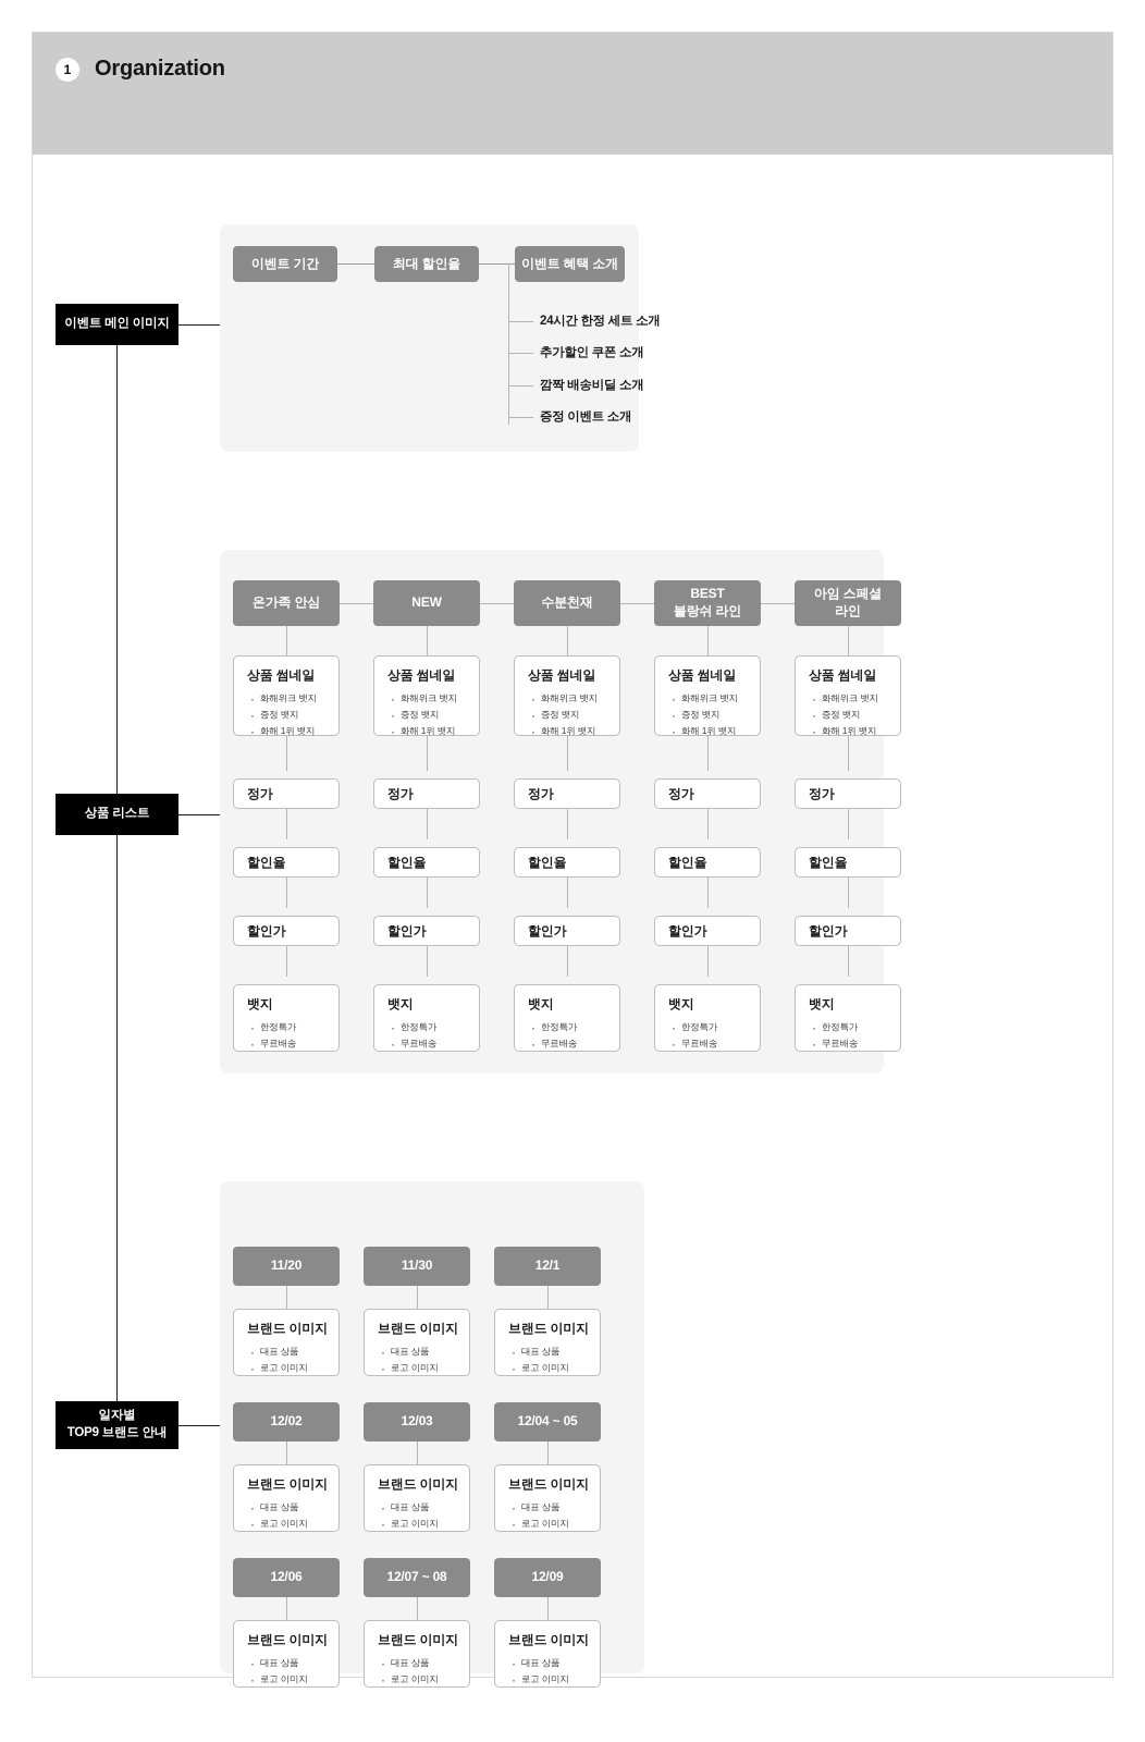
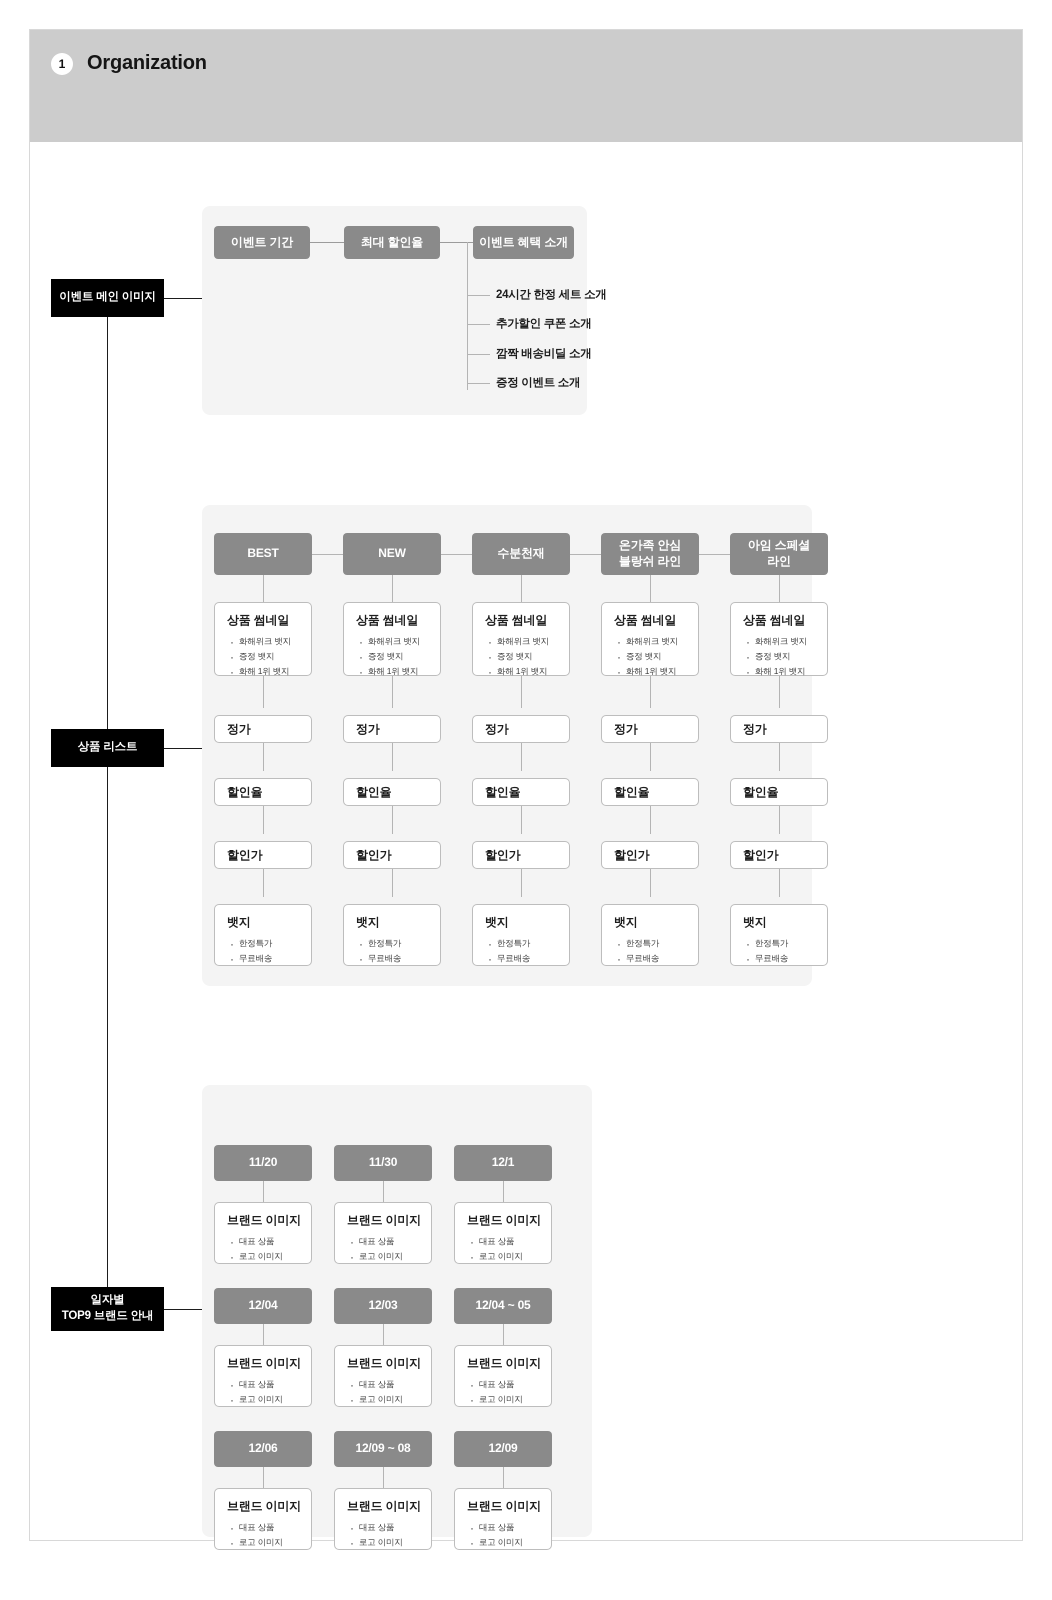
  1
  Organization
  이벤트 메인 이미지
  이벤트 기간
  최대 할인율
  이벤트 혜택 소개
  24시간 한정 세트 소개
  추가할인 쿠폰 소개
  깜짝 배송비딜 소개
  증정 이벤트 소개
  상품 리스트
- 온가족 안심
+ BEST
  상품 썸네일
  화해위크 뱃지
  증정 뱃지
  화해 1위 뱃지
  정가
  할인율
  할인가
  뱃지
  한정특가
  무료배송
  NEW
  상품 썸네일
  화해위크 뱃지
  증정 뱃지
  화해 1위 뱃지
  정가
  할인율
  할인가
  뱃지
  한정특가
  무료배송
  수분천재
  상품 썸네일
  화해위크 뱃지
  증정 뱃지
  화해 1위 뱃지
  정가
  할인율
  할인가
  뱃지
  한정특가
  무료배송
- BEST
+ 온가족 안심
  블랑쉬 라인
  상품 썸네일
  화해위크 뱃지
  증정 뱃지
  화해 1위 뱃지
  정가
  할인율
  할인가
  뱃지
  한정특가
  무료배송
  아임 스페셜
  라인
  상품 썸네일
  화해위크 뱃지
  증정 뱃지
  화해 1위 뱃지
  정가
  할인율
  할인가
  뱃지
  한정특가
  무료배송
  일자별
  TOP9 브랜드 안내
  11/20
  브랜드 이미지
  대표 상품
  로고 이미지
  11/30
  브랜드 이미지
  대표 상품
  로고 이미지
  12/1
  브랜드 이미지
  대표 상품
  로고 이미지
- 12/02
+ 12/04
  브랜드 이미지
  대표 상품
  로고 이미지
  12/03
  브랜드 이미지
  대표 상품
  로고 이미지
  12/04 ~ 05
  브랜드 이미지
  대표 상품
  로고 이미지
  12/06
  브랜드 이미지
  대표 상품
  로고 이미지
- 12/07 ~ 08
+ 12/09 ~ 08
  브랜드 이미지
  대표 상품
  로고 이미지
  12/09
  브랜드 이미지
  대표 상품
  로고 이미지
